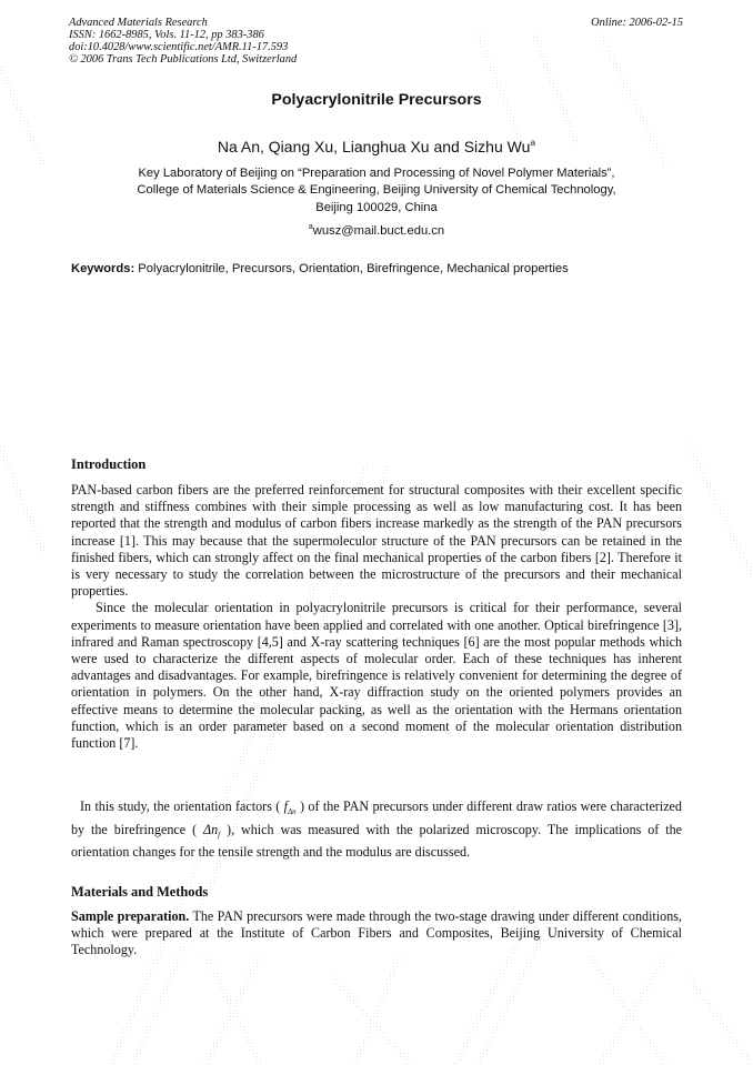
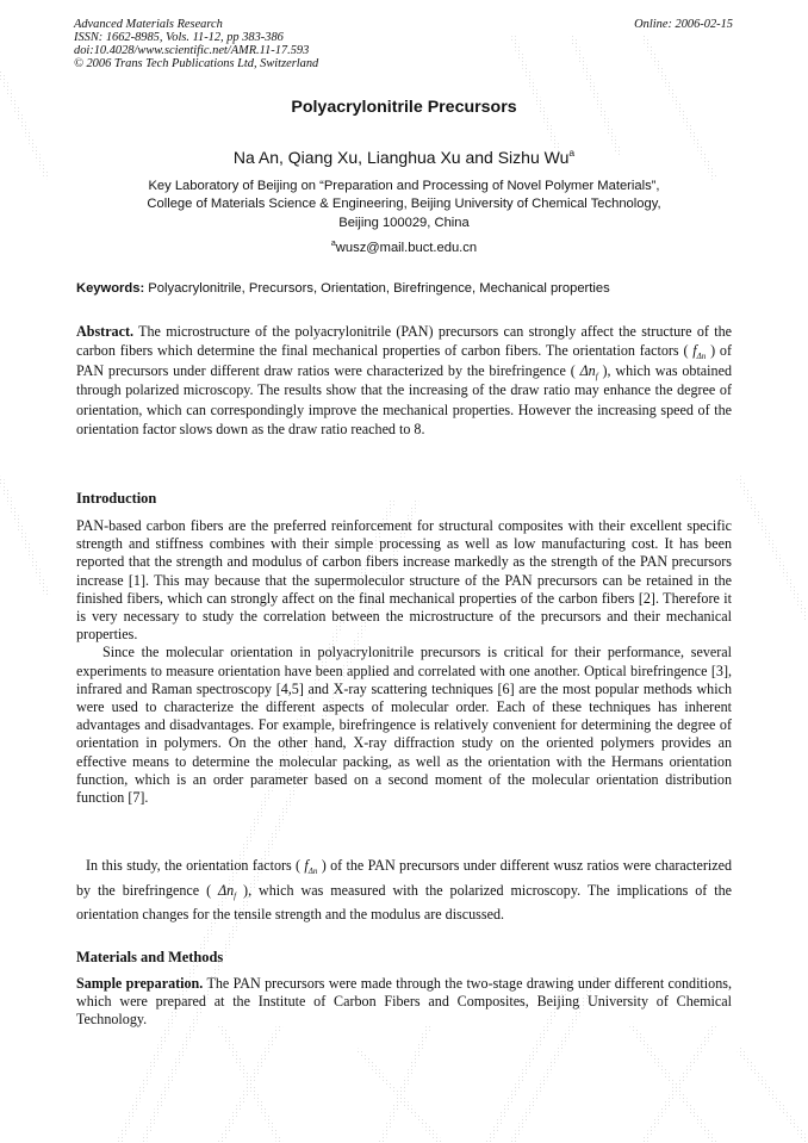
  Advanced Materials Research
  ISSN: 1662-8985, Vols. 11-12, pp 383-386
  doi:10.4028/www.scientific.net/AMR.11-17.593
  © 2006 Trans Tech Publications Ltd, Switzerland
  Online: 2006-02-15
  Polyacrylonitrile Precursors
  Na An, Qiang Xu, Lianghua Xu and Sizhu Wua
  Key Laboratory of Beijing on “Preparation and Processing of Novel Polymer Materials”,
  College of Materials Science & Engineering, Beijing University of Chemical Technology,
  Beijing 100029, China
  wusz@mail.buct.edu.cn
  Keywords: Polyacrylonitrile, Precursors, Orientation, Birefringence, Mechanical properties
+ Abstract. The microstructure of the polyacrylonitrile (PAN) precursors can strongly affect the structure of the carbon fibers which determine the final mechanical properties of carbon fibers. The orientation factors ( fΔn ) of PAN precursors under different draw ratios were characterized by the birefringence ( Δnf ), which was obtained through polarized microscopy. The results show that the increasing of the draw ratio may enhance the degree of orientation, which can correspondingly improve the mechanical properties. However the increasing speed of the orientation factor slows down as the draw ratio reached to 8.
  Introduction
  PAN-based carbon fibers are the preferred reinforcement for structural composites with their excellent specific strength and stiffness combines with their simple processing as well as low manufacturing cost. It has been reported that the strength and modulus of carbon fibers increase markedly as the strength of the PAN precursors increase [1]. This may because that the supermoleculor structure of the PAN precursors can be retained in the finished fibers, which can strongly affect on the final mechanical properties of the carbon fibers [2]. Therefore it is very necessary to study the correlation between the microstructure of the precursors and their mechanical properties.
  Since the molecular orientation in polyacrylonitrile precursors is critical for their performance, several experiments to measure orientation have been applied and correlated with one another. Optical birefringence [3], infrared and Raman spectroscopy [4,5] and X-ray scattering techniques [6] are the most popular methods which were used to characterize the different aspects of molecular order. Each of these techniques has inherent advantages and disadvantages. For example, birefringence is relatively convenient for determining the degree of orientation in polymers. On the other hand, X-ray diffraction study on the oriented polymers provides an effective means to determine the molecular packing, as well as the orientation with the Hermans orientation function, which is an order parameter based on a second moment of the molecular orientation distribution function [7].
- In this study, the orientation factors ( fΔn ) of the PAN precursors under different draw ratios were characterized by the birefringence ( Δnf ), which was measured with the polarized microscopy. The implications of the orientation changes for the tensile strength and the modulus are discussed.
+ In this study, the orientation factors ( fΔn ) of the PAN precursors under different wusz ratios were characterized by the birefringence ( Δnf ), which was measured with the polarized microscopy. The implications of the orientation changes for the tensile strength and the modulus are discussed.
  Materials and Methods
  Sample preparation. The PAN precursors were made through the two-stage drawing under different conditions, which were prepared at the Institute of Carbon Fibers and Composites, Beijing University of Chemical Technology.
